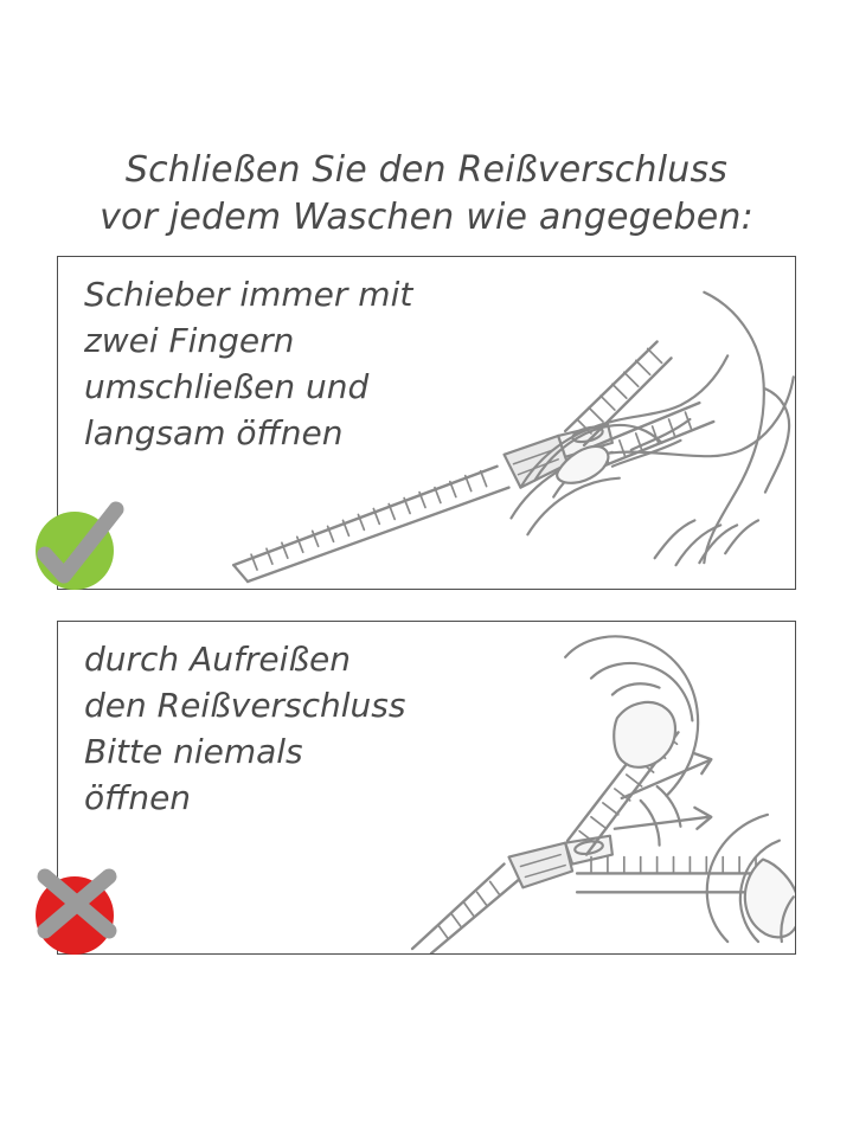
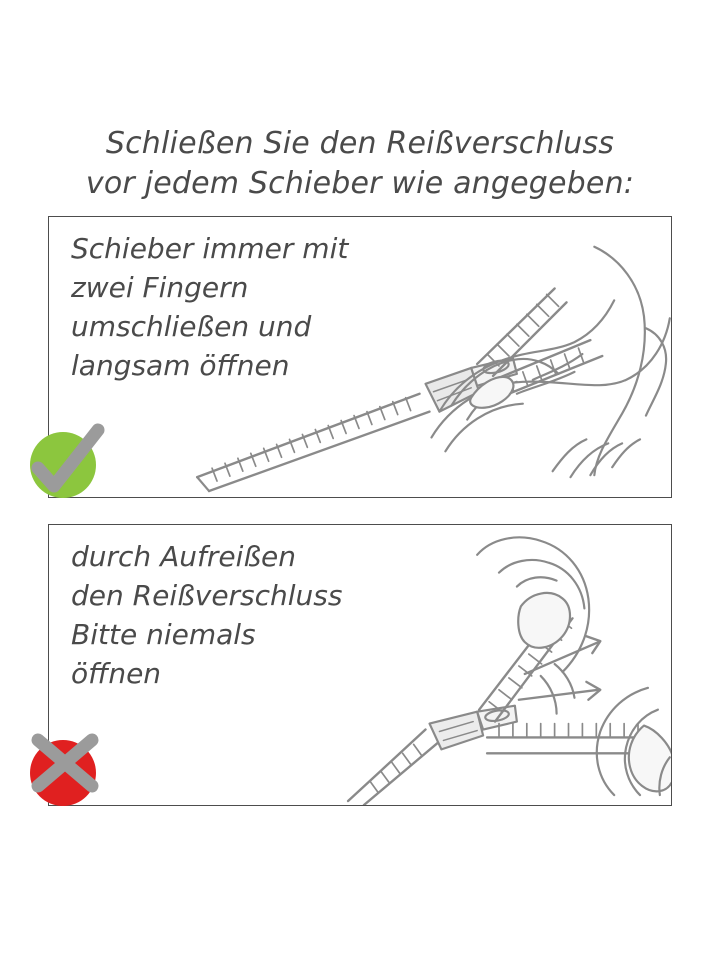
  Schließen Sie den Reißverschluss
- vor jedem Waschen wie angegeben:
+ vor jedem Schieber wie angegeben:
  Schieber immer mit
  zwei Fingern
  umschließen und
  langsam öffnen
  durch Aufreißen
  den Reißverschluss
  Bitte niemals
  öffnen
